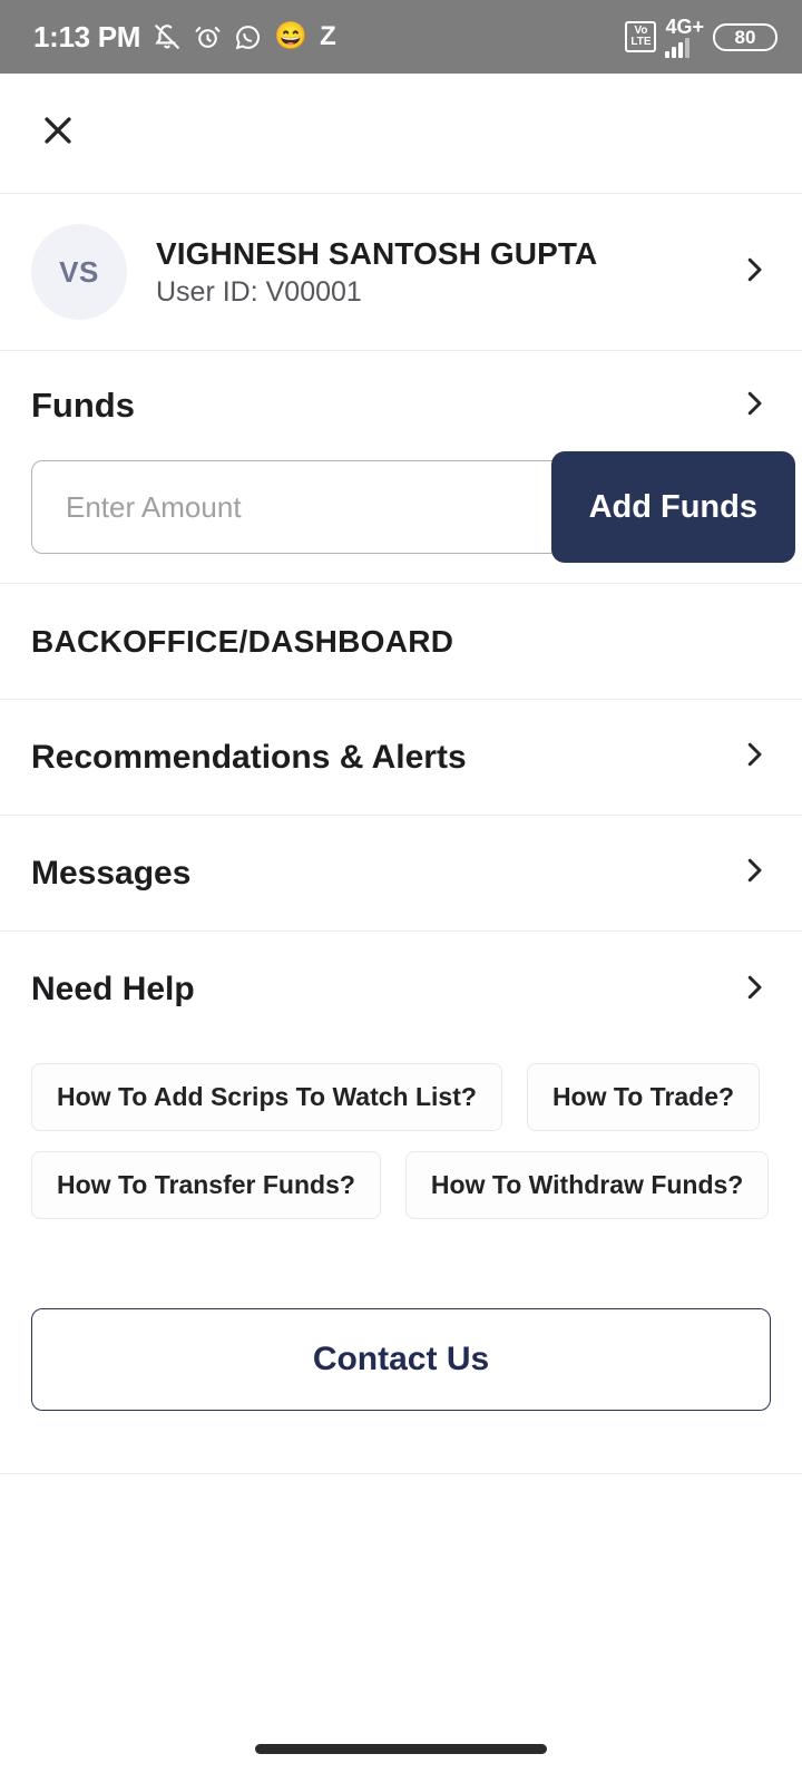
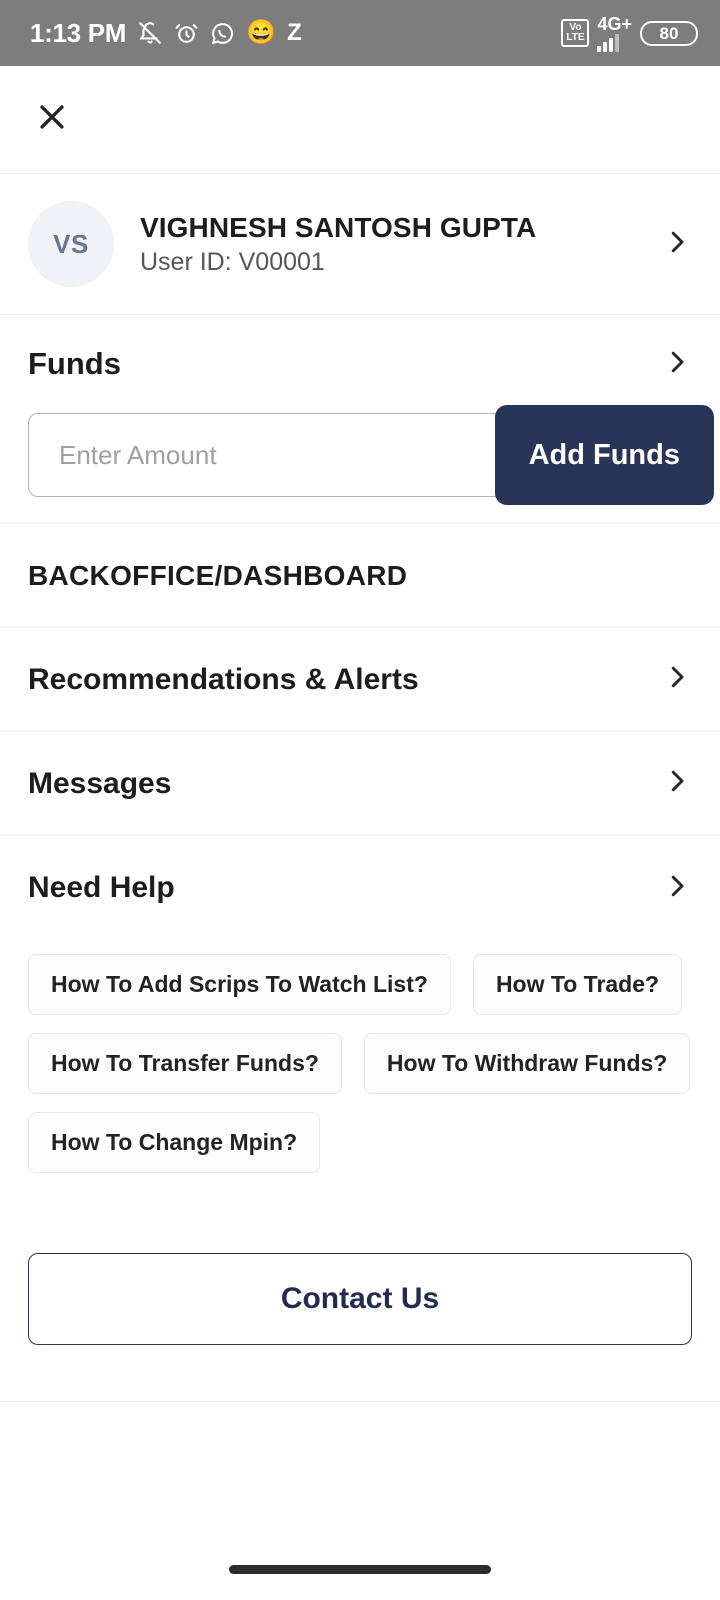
  1:13 PM
  😄
  Z
  Vo
  LTE
  4G+
  80
  VS
  VIGHNESH SANTOSH GUPTA
  User ID: V00001
  Funds
  Enter Amount
  Add Funds
  BACKOFFICE/DASHBOARD
  Recommendations & Alerts
  Messages
  Need Help
  How To Add Scrips To Watch List?
  How To Trade?
  How To Transfer Funds?
  How To Withdraw Funds?
+ How To Change Mpin?
  Contact Us
